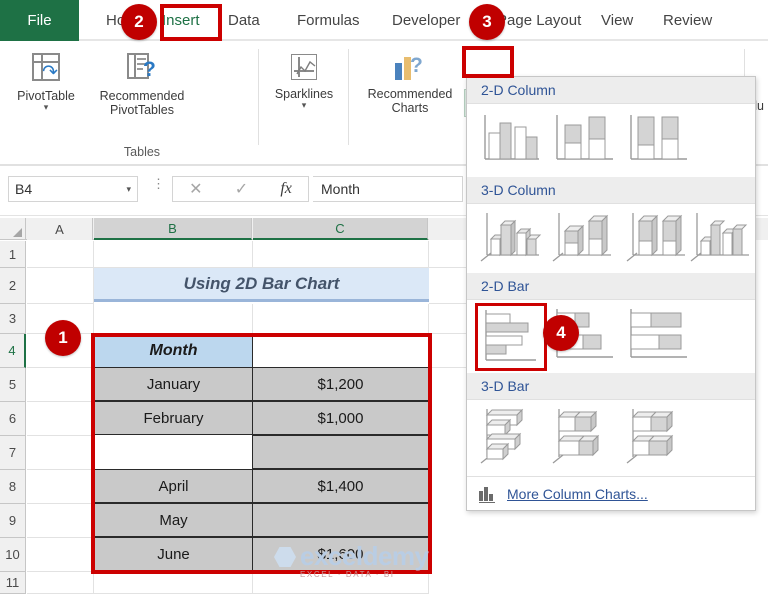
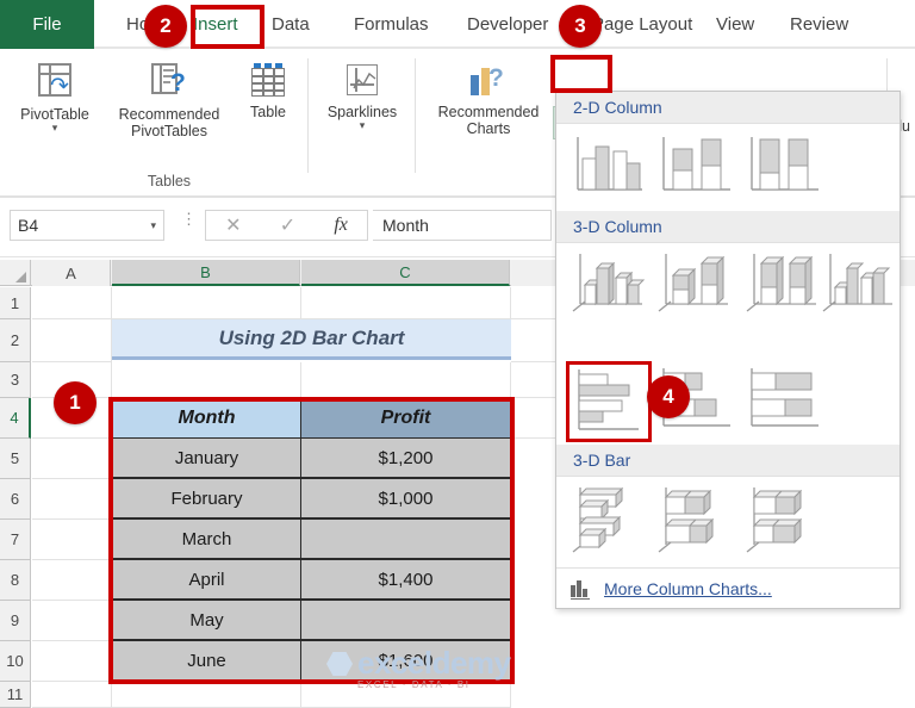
  File
  Insert
  Data
  Formulas
  Developer
  age Layout
  View
  Review
  ↷
  PivotTable
  ▾
  ?
  Recommended
  PivotTables
+ Table
  Tables
  Sparklines
  ▾
  ?
  Recommended
  Charts
  B4
  ▾
  ⋮
  ✕
  ✓
  fx
  Month
  A
  B
  C
  1
  2
  3
  4
  5
  6
  7
  8
  9
  10
  11
  Using 2D Bar Chart
  Month
+ Profit
  January
  $1,200
  February
  $1,000
+ March
  April
  $1,400
  May
  June
  $1,600
  2-D Column
  3-D Column
- 2-D Bar
  3-D Bar
  More Column Charts...
  1
  2
  3
  4
  exceldemy
  EXCEL · DATA · BI
